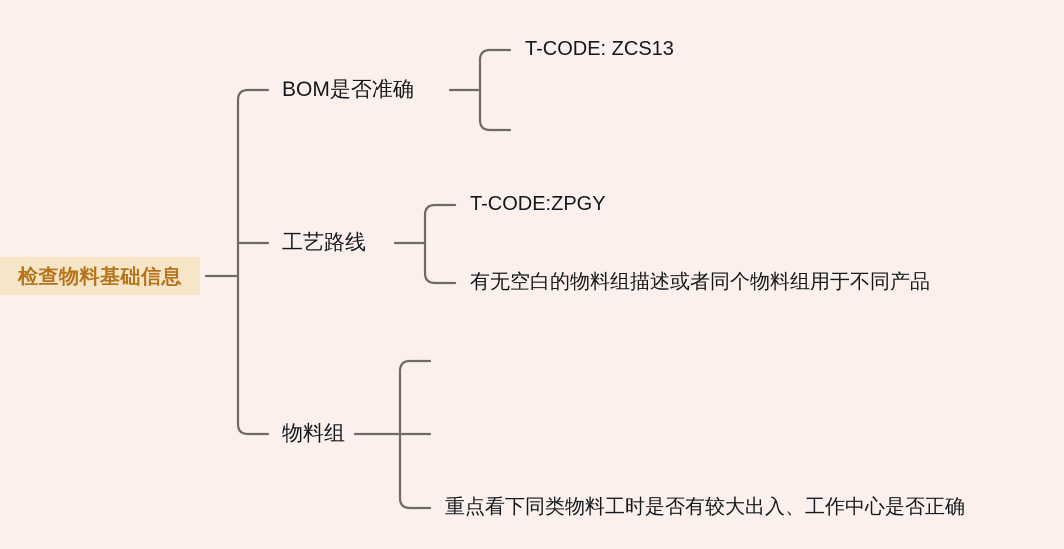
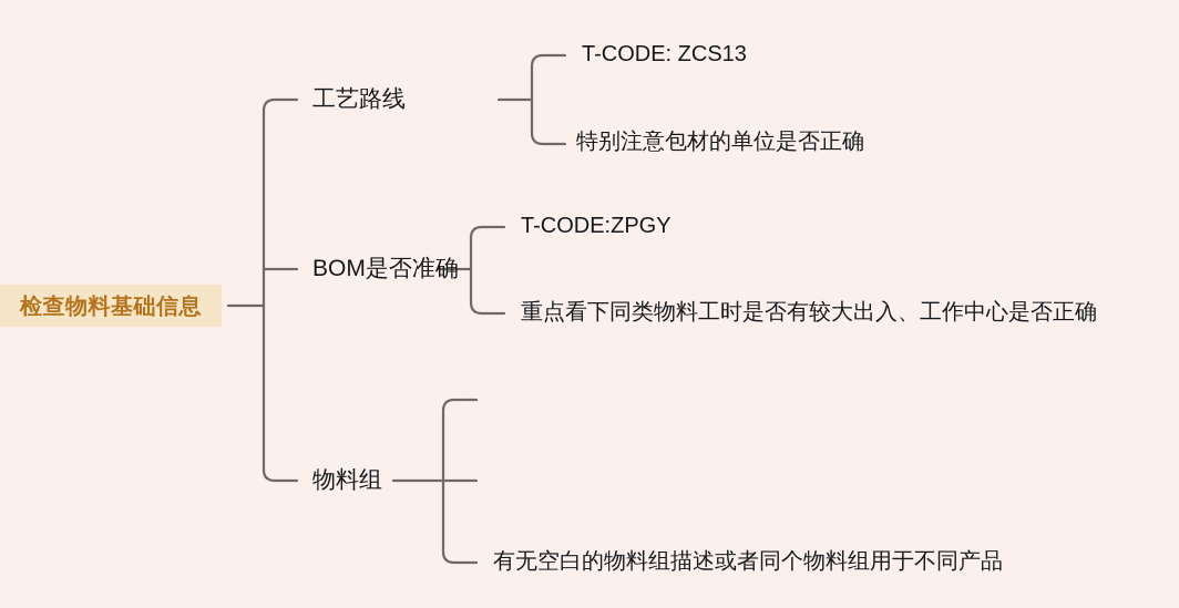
  检查物料基础信息
- BOM是否准确
+ 工艺路线
  T-CODE: ZCS13
+ 特别注意包材的单位是否正确
- 工艺路线
+ BOM是否准确
  T-CODE:ZPGY
- 有无空白的物料组描述或者同个物料组用于不同产品
+ 重点看下同类物料工时是否有较大出入、工作中心是否正确
  物料组
- 重点看下同类物料工时是否有较大出入、工作中心是否正确
+ 有无空白的物料组描述或者同个物料组用于不同产品
